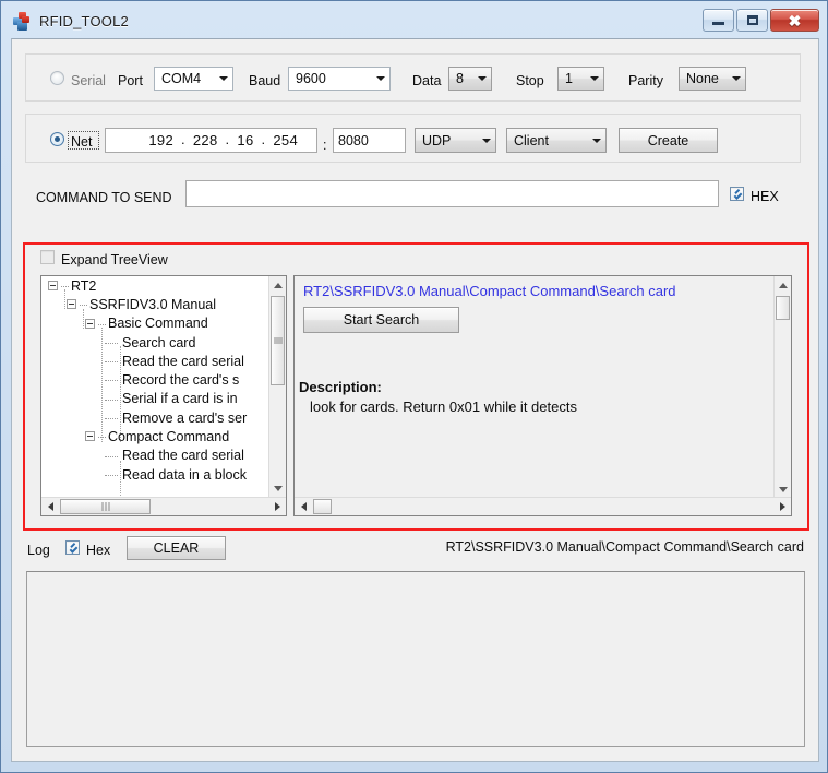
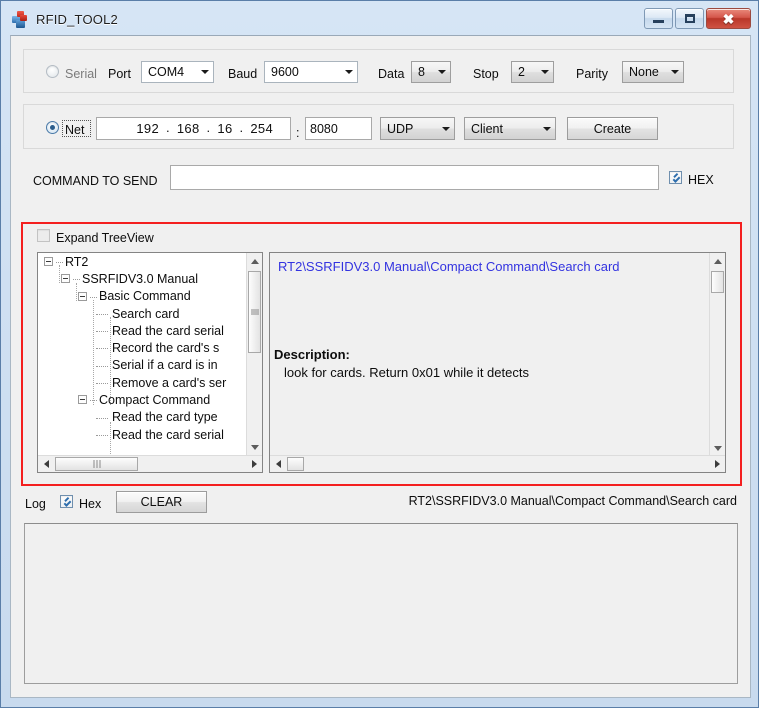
  RFID_TOOL2
  ✖
  Serial
  Port
  COM4
  Baud
  9600
  Data
  8
  Stop
- 1
+ 2
  Parity
  None
  Net
  192
  .
- 228
+ 168
  .
  16
  .
  254
  :
  8080
  UDP
  Client
  Create
  COMMAND TO SEND
  HEX
  Expand TreeView
  RT2
  SSRFIDV3.0 Manual
  Basic Command
  Search card
  Read the card serial
  Record the card's s
  Serial if a card is in
  Remove a card's ser
  Compact Command
+ Read the card type
  Read the card serial
- Read data in a block
  RT2\SSRFIDV3.0 Manual\Compact Command\Search card
- Start Search
  Description:
  look for cards. Return 0x01 while it detects
  Log
  Hex
  CLEAR
  RT2\SSRFIDV3.0 Manual\Compact Command\Search card
